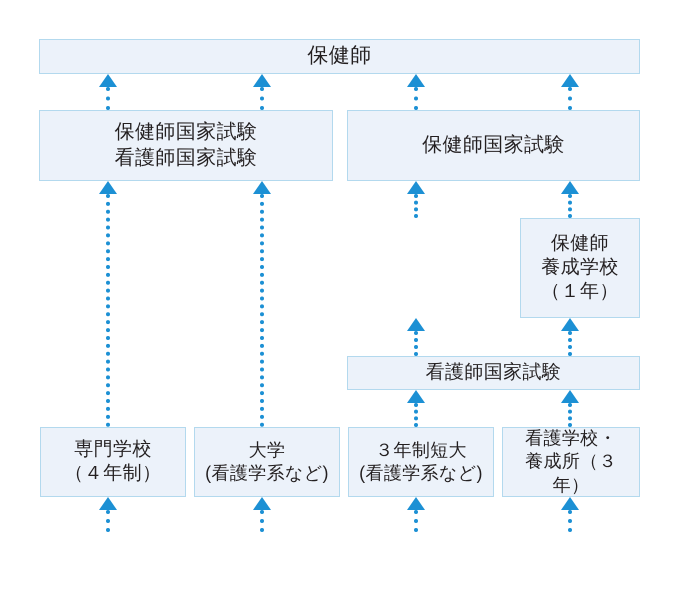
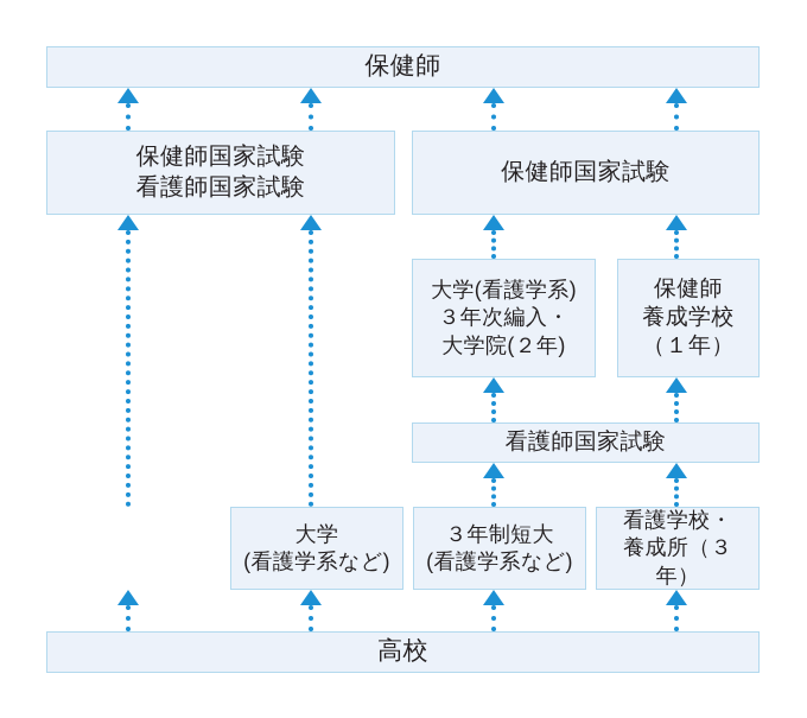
  保健師
  保健師国家試験
  看護師国家試験
  保健師国家試験
+ 大学(看護学系)
+ ３年次編入・
+ 大学院(２年)
  保健師
  養成学校
  （１年）
  看護師国家試験
- 専門学校
- （４年制）
  大学
  (看護学系など)
  ３年制短大
  (看護学系など)
  看護学校・
  養成所（３年）
+ 高校
